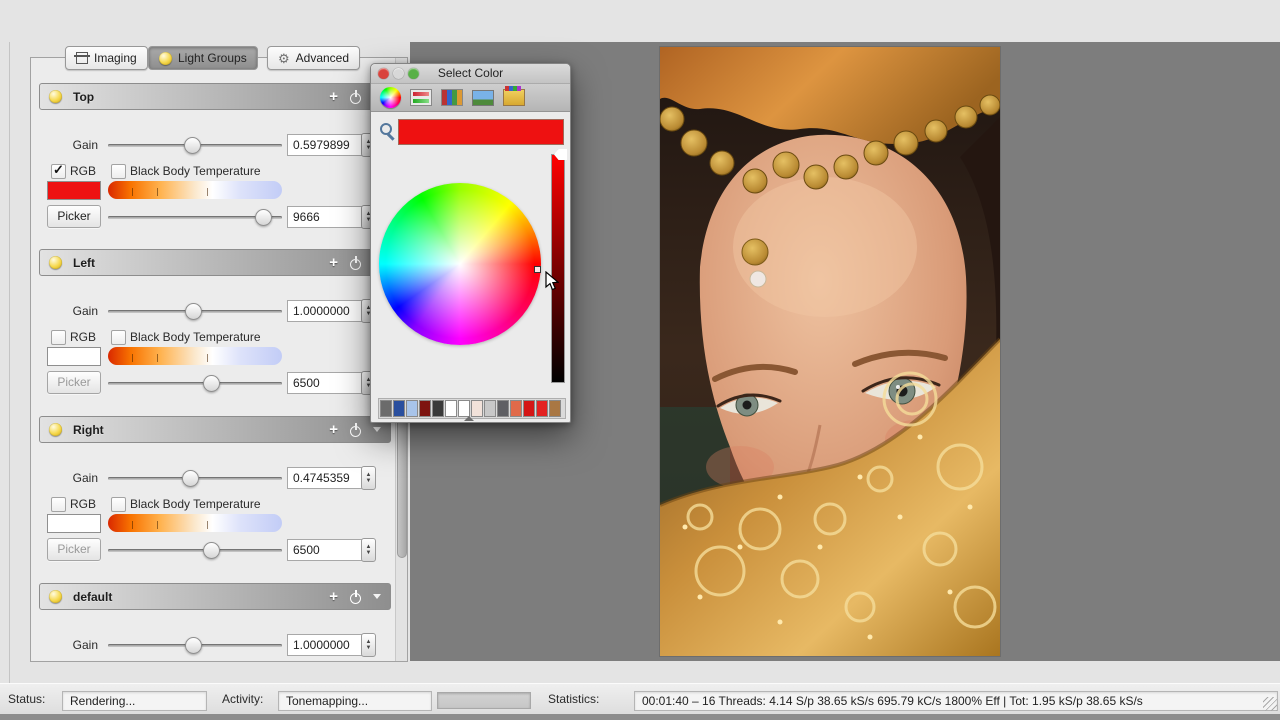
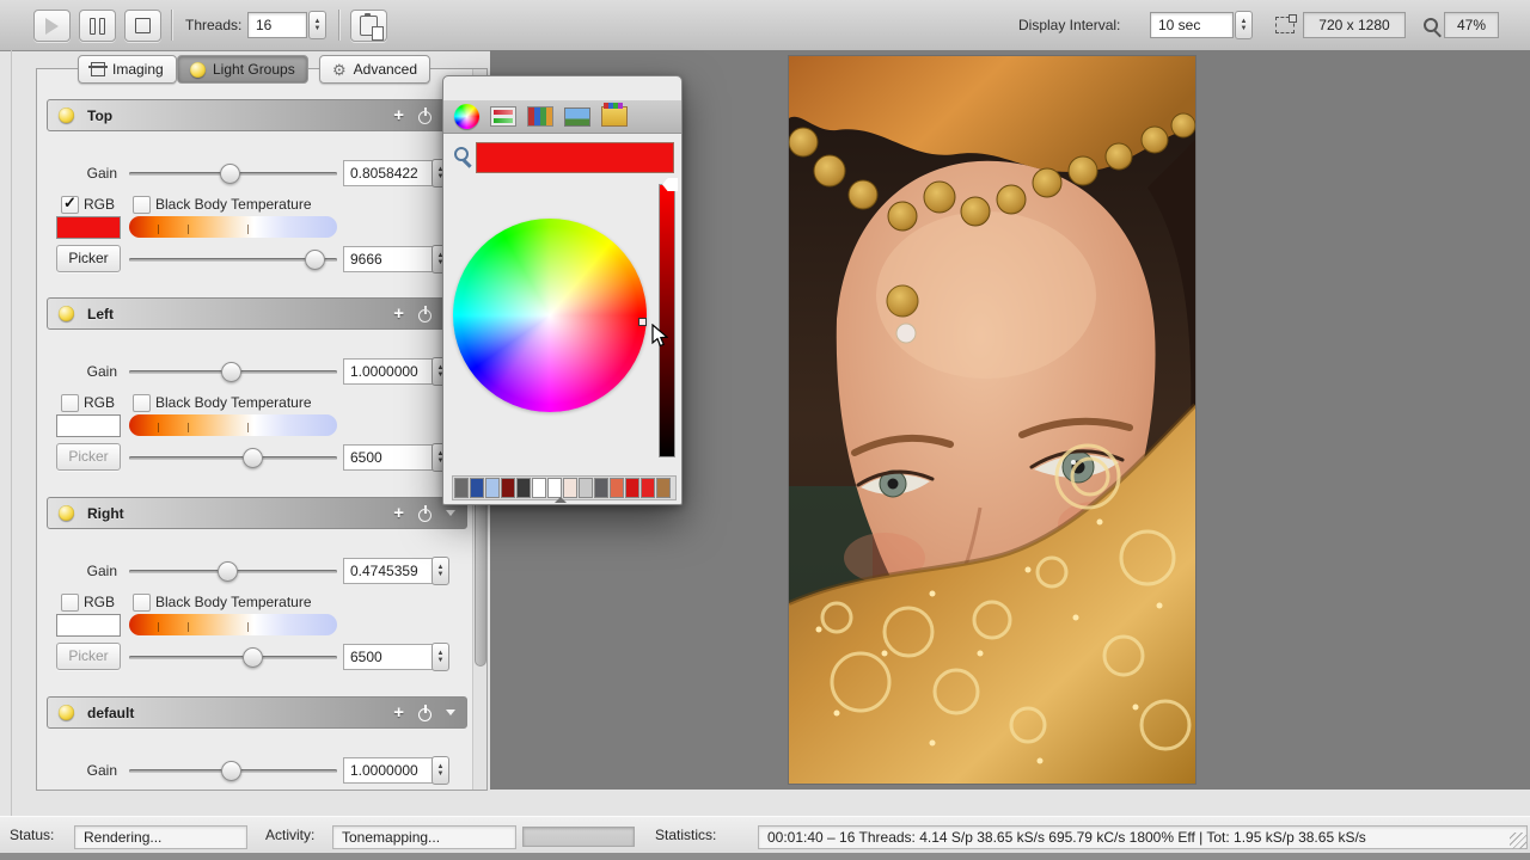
+ Threads:
+ 16
+ Display Interval:
+ 10 sec
+ 720 x 1280
+ 47%
  Imaging
  Light Groups
  ⚙
  Advanced
  Top
  +
  Gain
- 0.5979899
+ 0.8058422
  RGB
  Black Body Temperature
  Picker
  9666
  Left
  +
  Gain
  1.0000000
  RGB
  Black Body Temperature
  Picker
  6500
  Right
  +
  Gain
  0.4745359
  RGB
  Black Body Temperature
  Picker
  6500
  default
  +
  Gain
  1.0000000
- Select Color
  Status:
  Rendering...
  Activity:
  Tonemapping...
  Statistics:
  00:01:40 – 16 Threads: 4.14 S/p 38.65 kS/s 695.79 kC/s 1800% Eff | Tot: 1.95 kS/p 38.65 kS/s
